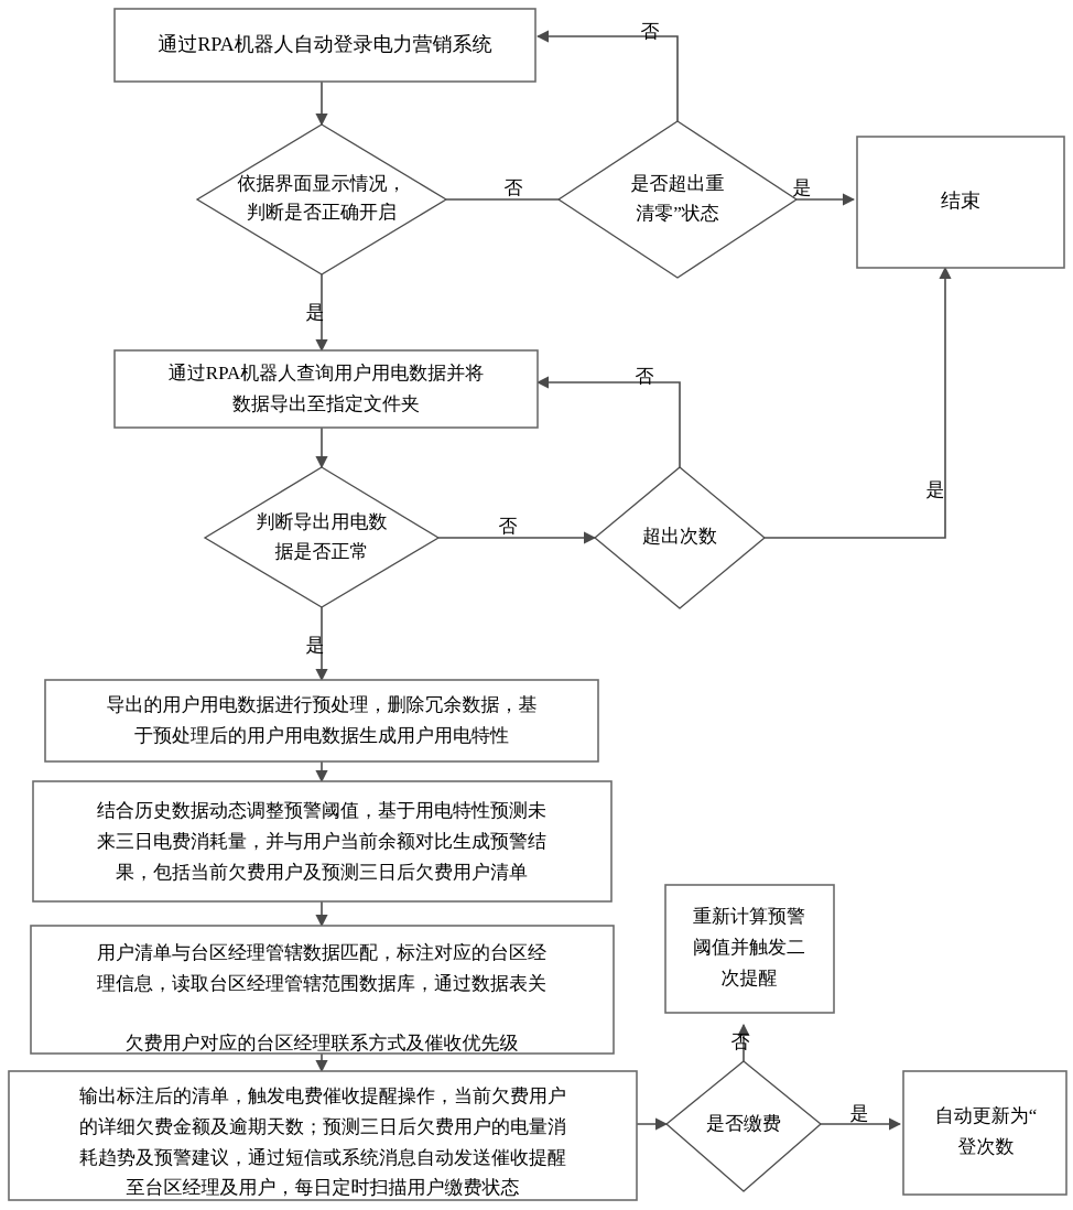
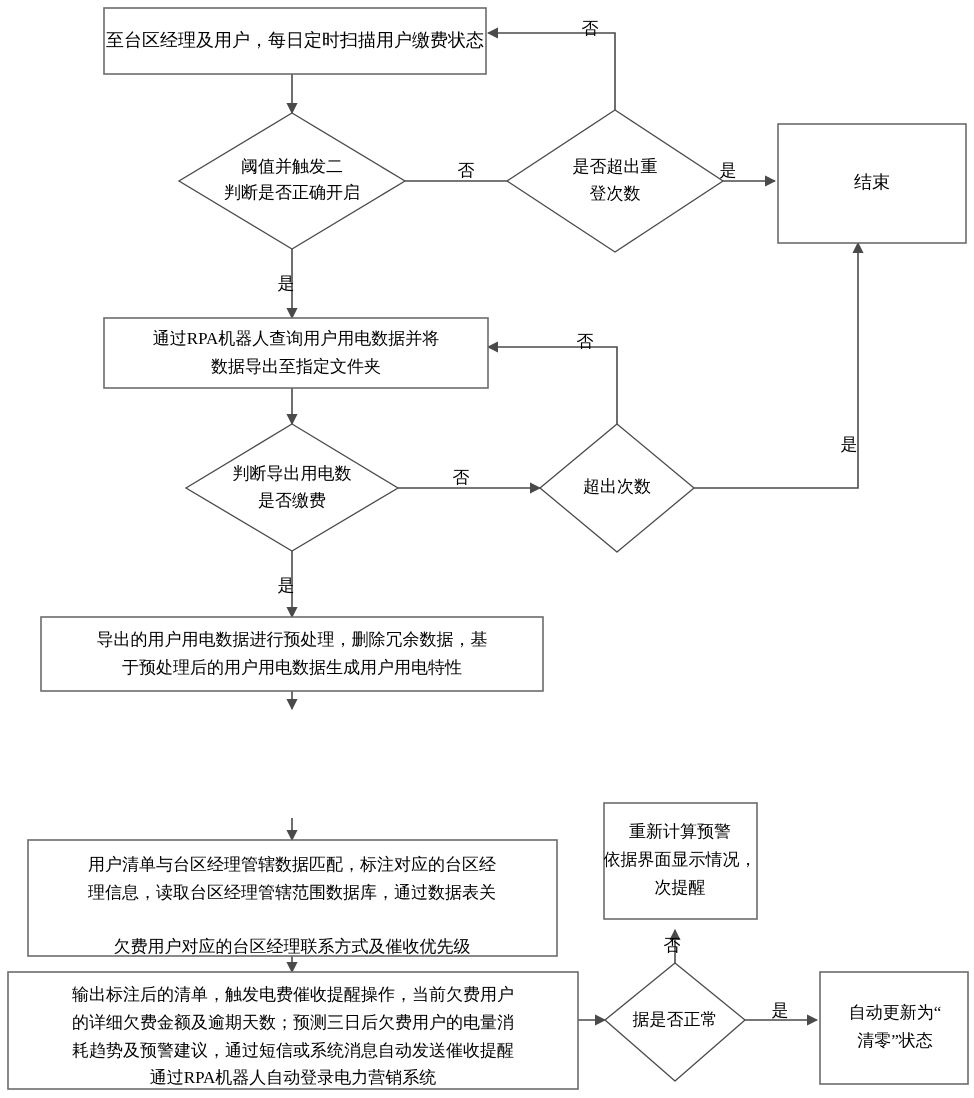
  否
  否
  是
  是
  否
  否
  是
  是
  否
  是
- 通过RPA机器人自动登录电力营销系统
+ 至台区经理及用户，每日定时扫描用户缴费状态
- 依据界面显示情况，
+ 阈值并触发二
  判断是否正确开启
  是否超出重
- 清零”状态
+ 登次数
  结束
  通过RPA机器人查询用户用电数据并将
  数据导出至指定文件夹
  判断导出用电数
- 据是否正常
+ 是否缴费
  超出次数
  导出的用户用电数据进行预处理，删除冗余数据，基
  于预处理后的用户用电数据生成用户用电特性
- 结合历史数据动态调整预警阈值，基于用电特性预测未
- 来三日电费消耗量，并与用户当前余额对比生成预警结
- 果，包括当前欠费用户及预测三日后欠费用户清单
  用户清单与台区经理管辖数据匹配，标注对应的台区经
  理信息，读取台区经理管辖范围数据库，通过数据表关
  欠费用户对应的台区经理联系方式及催收优先级
  输出标注后的清单，触发电费催收提醒操作，当前欠费用户
  的详细欠费金额及逾期天数；预测三日后欠费用户的电量消
  耗趋势及预警建议，通过短信或系统消息自动发送催收提醒
- 至台区经理及用户，每日定时扫描用户缴费状态
+ 通过RPA机器人自动登录电力营销系统
- 是否缴费
+ 据是否正常
  重新计算预警
- 阈值并触发二
+ 依据界面显示情况，
  次提醒
  自动更新为“
- 登次数
+ 清零”状态
